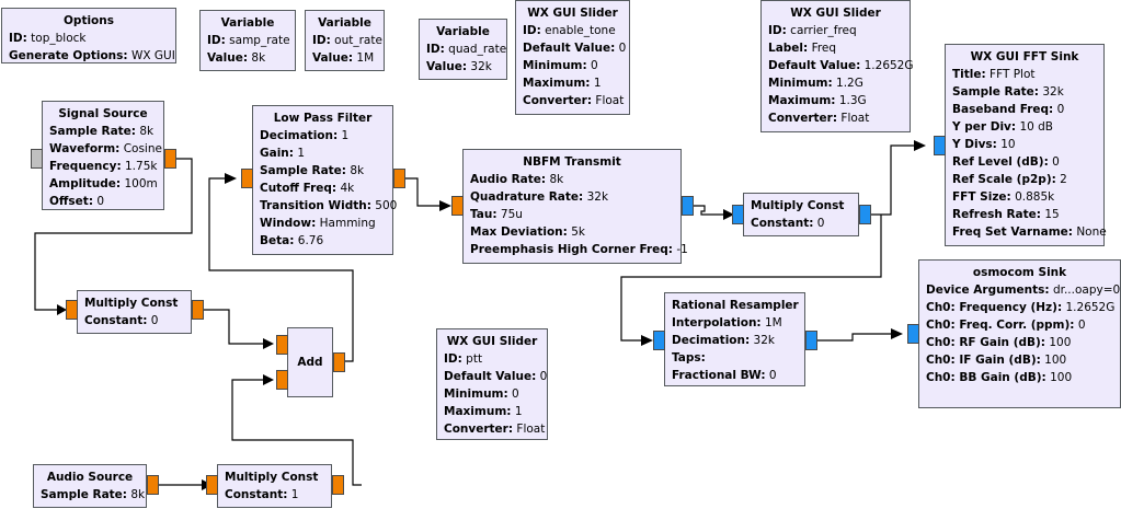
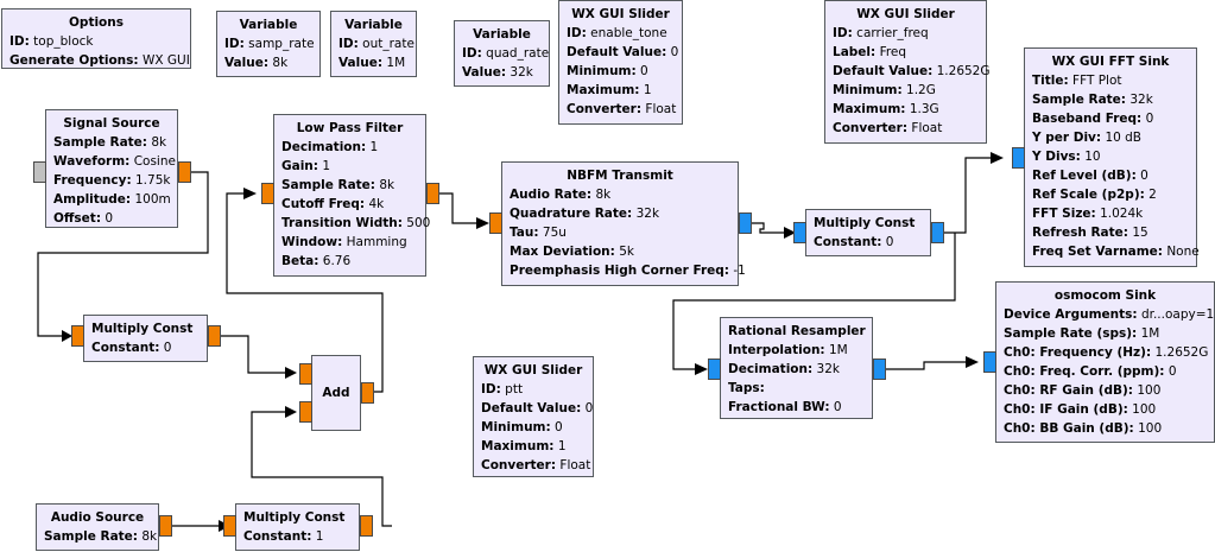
  Options
  ID: top_block
  Generate Options: WX GUI
  Variable
  ID: samp_rate
  Value: 8k
  Variable
  ID: out_rate
  Value: 1M
  Variable
  ID: quad_rate
  Value: 32k
  WX GUI Slider
  ID: enable_tone
  Default Value: 0
  Minimum: 0
  Maximum: 1
  Converter: Float
  WX GUI Slider
  ID: carrier_freq
  Label: Freq
  Default Value: 1.2652G
  Minimum: 1.2G
  Maximum: 1.3G
  Converter: Float
  WX GUI FFT Sink
  Title: FFT Plot
  Sample Rate: 32k
  Baseband Freq: 0
  Y per Div: 10 dB
  Y Divs: 10
  Ref Level (dB): 0
  Ref Scale (p2p): 2
- FFT Size: 0.885k
+ FFT Size: 1.024k
  Refresh Rate: 15
  Freq Set Varname: None
  Signal Source
  Sample Rate: 8k
  Waveform: Cosine
  Frequency: 1.75k
  Amplitude: 100m
  Offset: 0
  Low Pass Filter
  Decimation: 1
  Gain: 1
  Sample Rate: 8k
  Cutoff Freq: 4k
  Transition Width: 500
  Window: Hamming
  Beta: 6.76
  NBFM Transmit
  Audio Rate: 8k
  Quadrature Rate: 32k
  Tau: 75u
  Max Deviation: 5k
  Preemphasis High Corner Freq: -1
  Multiply Const
  Constant: 0
  osmocom Sink
- Device Arguments: dr...oapy=0
+ Device Arguments: dr...oapy=1
+ Sample Rate (sps): 1M
  Ch0: Frequency (Hz): 1.2652G
  Ch0: Freq. Corr. (ppm): 0
  Ch0: RF Gain (dB): 100
  Ch0: IF Gain (dB): 100
  Ch0: BB Gain (dB): 100
  Multiply Const
  Constant: 0
  Add
  WX GUI Slider
  ID: ptt
  Default Value: 0
  Minimum: 0
  Maximum: 1
  Converter: Float
  Rational Resampler
  Interpolation: 1M
  Decimation: 32k
  Taps:
  Fractional BW: 0
  Audio Source
  Sample Rate: 8k
  Multiply Const
  Constant: 1
